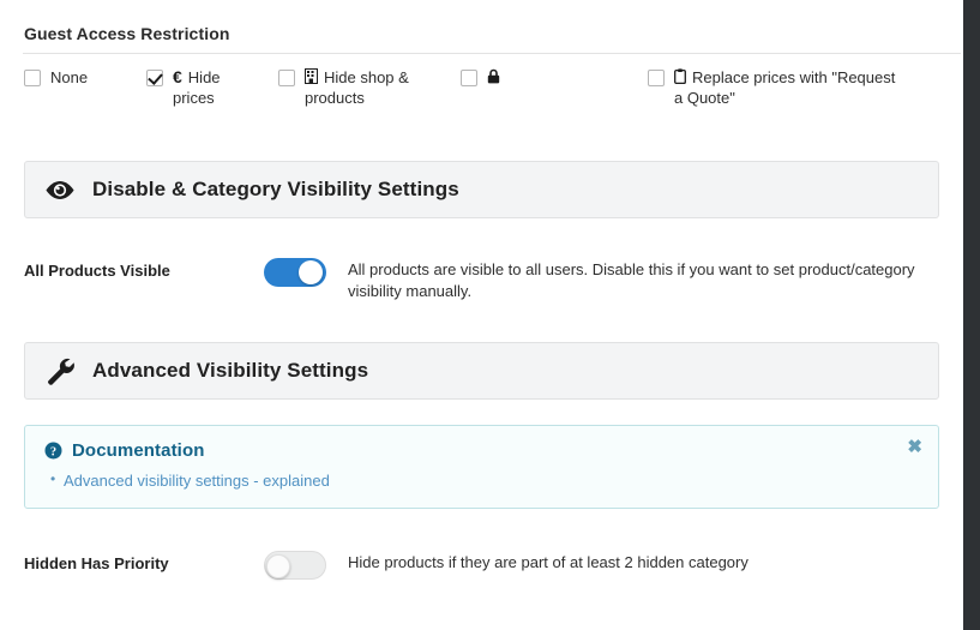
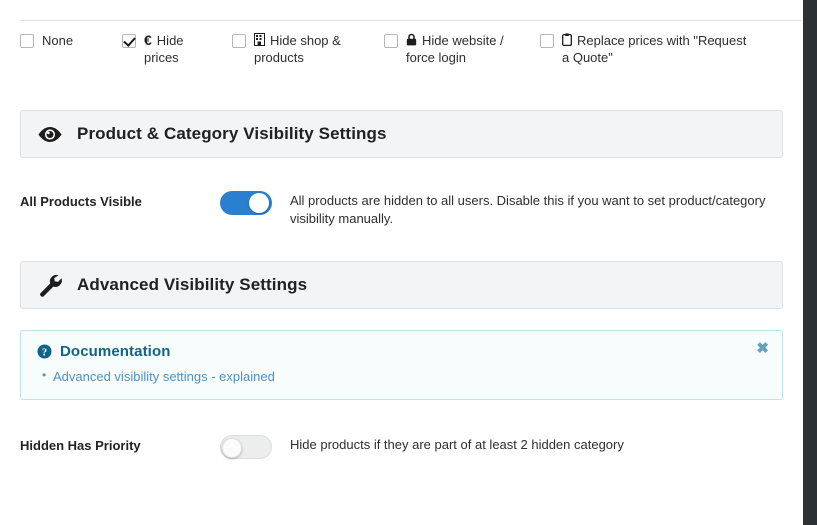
- Guest Access Restriction
  None
  € Hide prices
  Hide shop & products
+ Hide website / force login
  Replace prices with "Request a Quote"
- Disable & Category Visibility Settings
+ Product & Category Visibility Settings
  All Products Visible
- All products are visible to all users. Disable this if you want to set product/category visibility manually.
+ All products are hidden to all users. Disable this if you want to set product/category visibility manually.
  Advanced Visibility Settings
  ✖
  ?
  Documentation
  Advanced visibility settings - explained
  Hidden Has Priority
  Hide products if they are part of at least 2 hidden category
